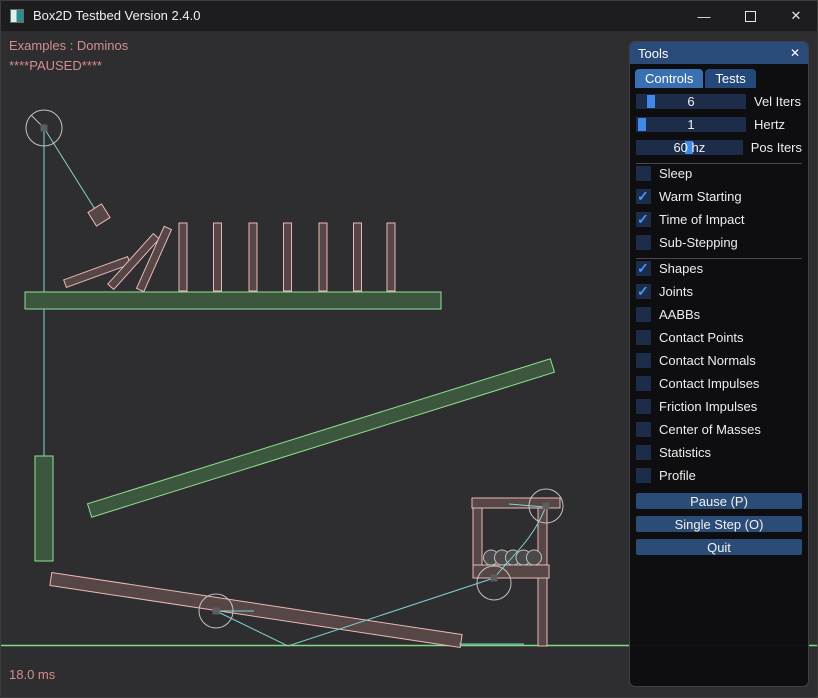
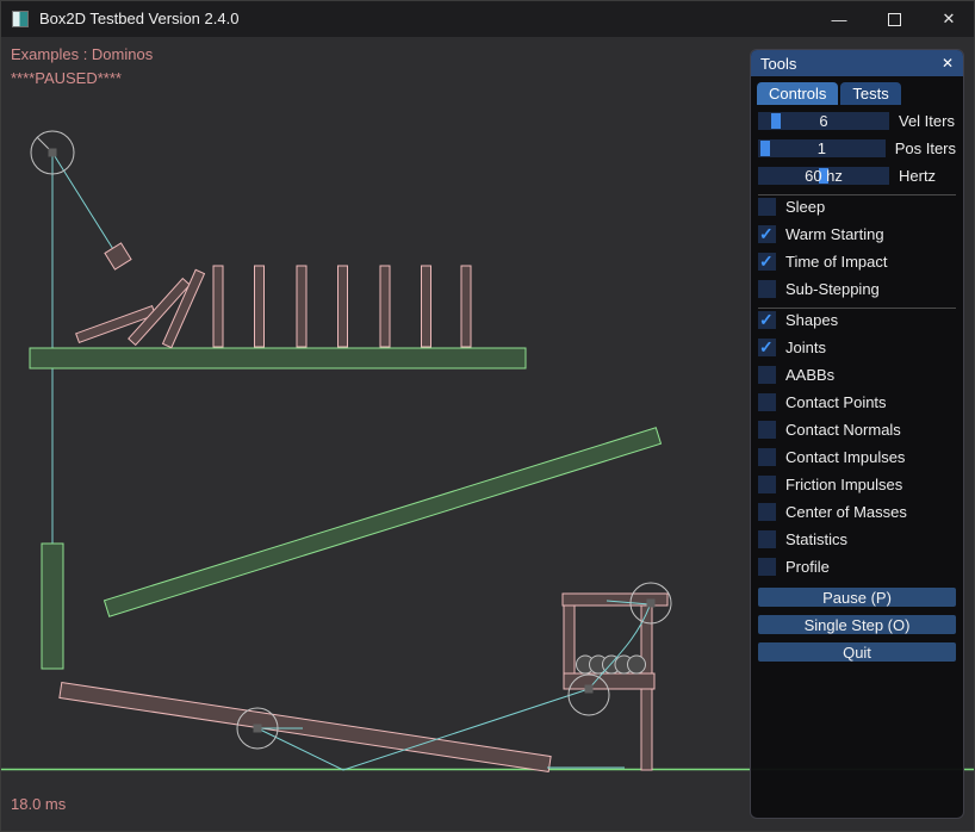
  Box2D Testbed Version 2.4.0
  —
  ✕
  Examples : Dominos
  ****PAUSED****
  18.0 ms
  Tools
  ✕
  Controls
  Tests
  6
  Vel Iters
  1
- Hertz
+ Pos Iters
  60 hz
- Pos Iters
+ Hertz
  Sleep
  ✓
  Warm Starting
  ✓
  Time of Impact
  Sub-Stepping
  ✓
  Shapes
  ✓
  Joints
  AABBs
  Contact Points
  Contact Normals
  Contact Impulses
  Friction Impulses
  Center of Masses
  Statistics
  Profile
  Pause (P)
  Single Step (O)
  Quit
